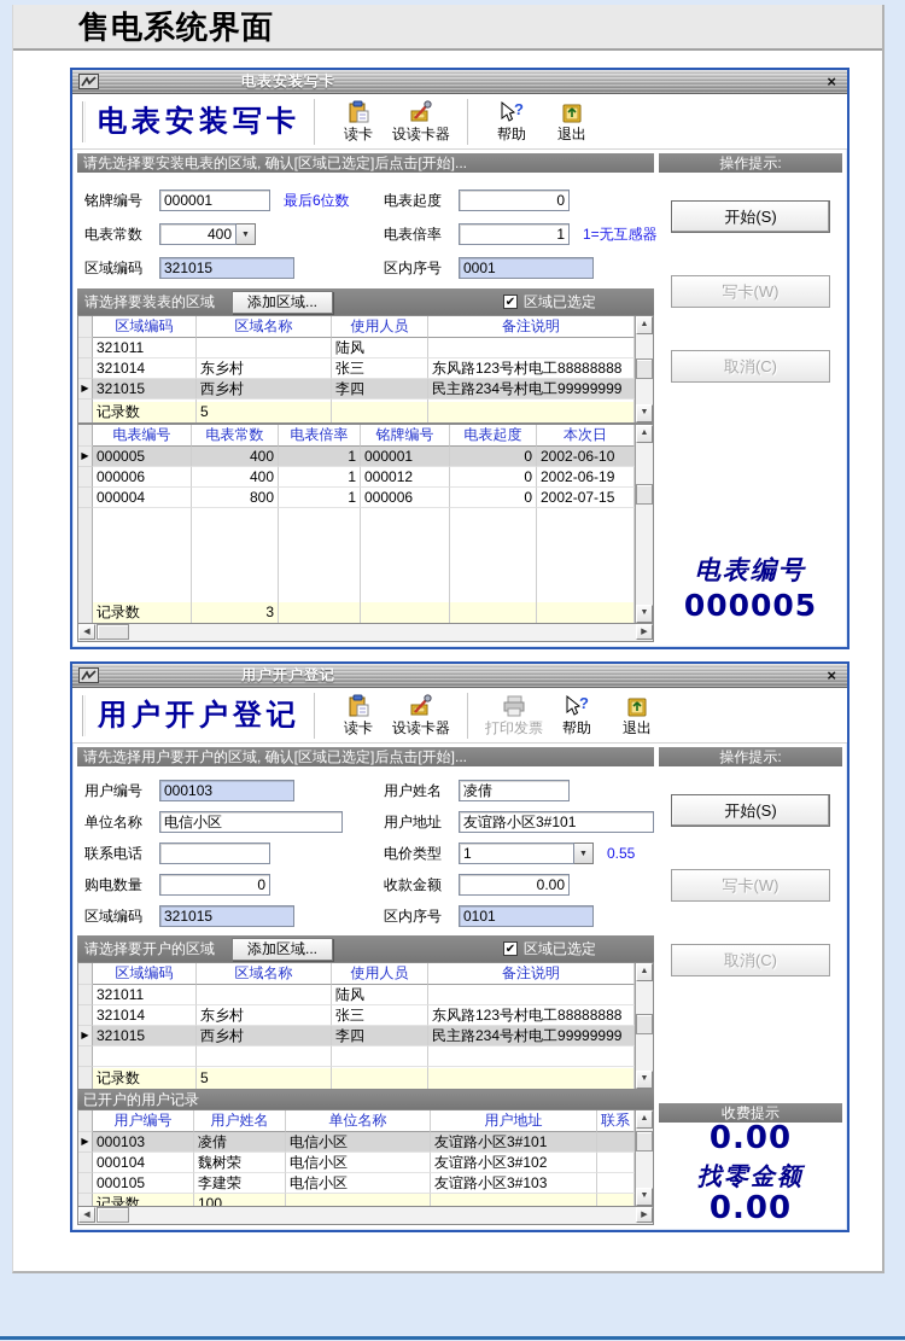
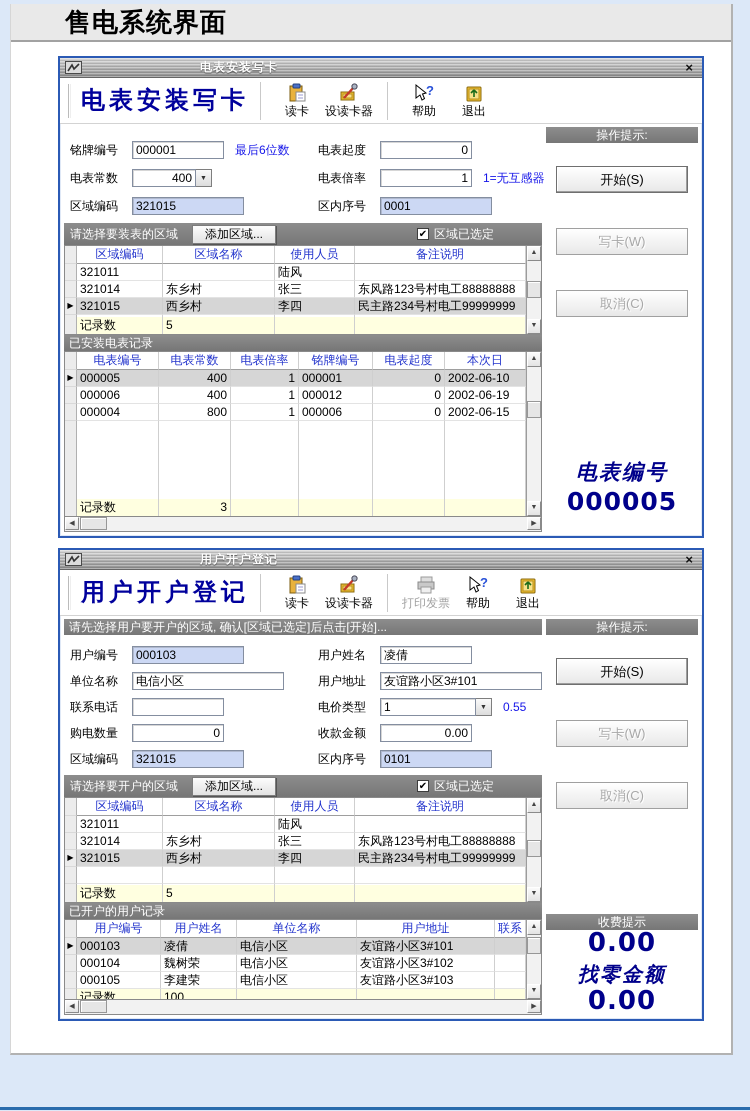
  售电系统界面
  电表安装写卡
  ×
  电表安装写卡
  读卡
  设读卡器
  ?
  帮助
  退出
- 请先选择要安装电表的区域, 确认[区域已选定]后点击[开始]...
  铭牌编号
  000001
  最后6位数
  电表起度
  0
  电表常数
  400
  电表倍率
  1
  1=无互感器
  区域编码
  321015
  区内序号
  0001
  请选择要装表的区域
  添加区域...
  ✔
  区域已选定
  区域编码
  区域名称
  使用人员
  备注说明
  321011
  陆风
  321014
  东乡村
  张三
  东风路123号村电工88888888
  ▶
  321015
  西乡村
  李四
  民主路234号村电工99999999
  记录数
  5
+ 已安装电表记录
  电表编号
  电表常数
  电表倍率
  铭牌编号
  电表起度
  本次日
  ▶
  000005
  400
  1
  000001
  0
  2002-06-10
  000006
  400
  1
  000012
  0
  2002-06-19
  000004
  800
  1
  000006
  0
- 2002-07-15
+ 2002-06-15
  记录数
  3
  操作提示:
  开始(S)
  写卡(W)
  取消(C)
  电表编号
  000005
  用户开户登记
  ×
  用户开户登记
  读卡
  设读卡器
  打印发票
  ?
  帮助
  退出
  请先选择用户要开户的区域, 确认[区域已选定]后点击[开始]...
  用户编号
  000103
  用户姓名
  凌倩
  单位名称
  电信小区
  用户地址
  友谊路小区3#101
  联系电话
  电价类型
  1
  0.55
  购电数量
  0
  收款金额
  0.00
  区域编码
  321015
  区内序号
  0101
  请选择要开户的区域
  添加区域...
  ✔
  区域已选定
  区域编码
  区域名称
  使用人员
  备注说明
  321011
  陆风
  321014
  东乡村
  张三
  东风路123号村电工88888888
  ▶
  321015
  西乡村
  李四
  民主路234号村电工99999999
  记录数
  5
  已开户的用户记录
  用户编号
  用户姓名
  单位名称
  用户地址
  联系
  ▶
  000103
  凌倩
  电信小区
  友谊路小区3#101
  000104
  魏树荣
  电信小区
  友谊路小区3#102
  000105
  李建荣
  电信小区
  友谊路小区3#103
  记录数
  100
  操作提示:
  开始(S)
  写卡(W)
  取消(C)
  收费提示
  0.00
  找零金额
  0.00
